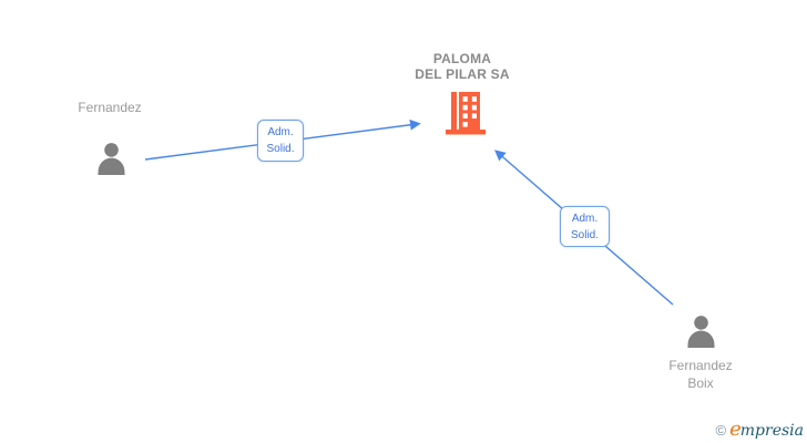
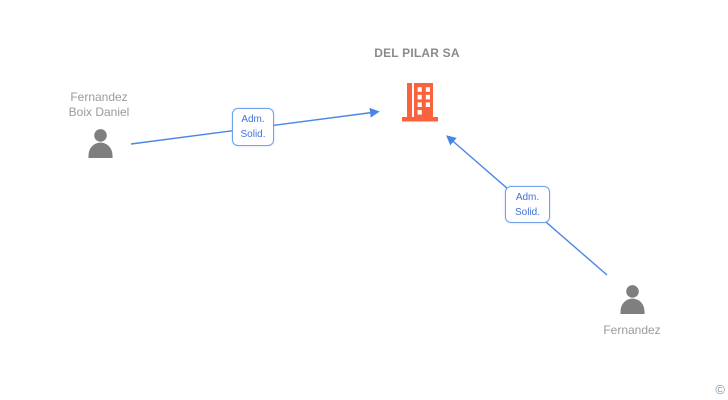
- PALOMA
  DEL PILAR SA
  Fernandez
+ Boix Daniel
  Fernandez
- Boix
  Adm.
  Solid.
  Adm.
  Solid.
  ©
- empresia
